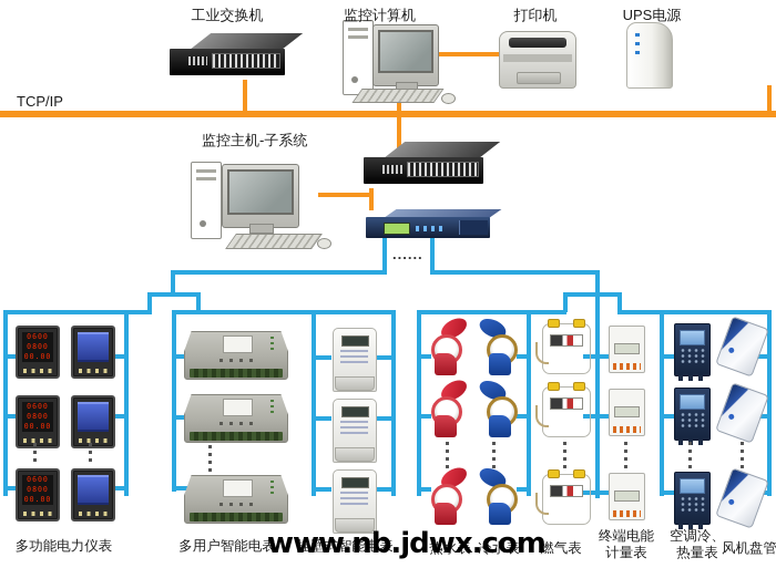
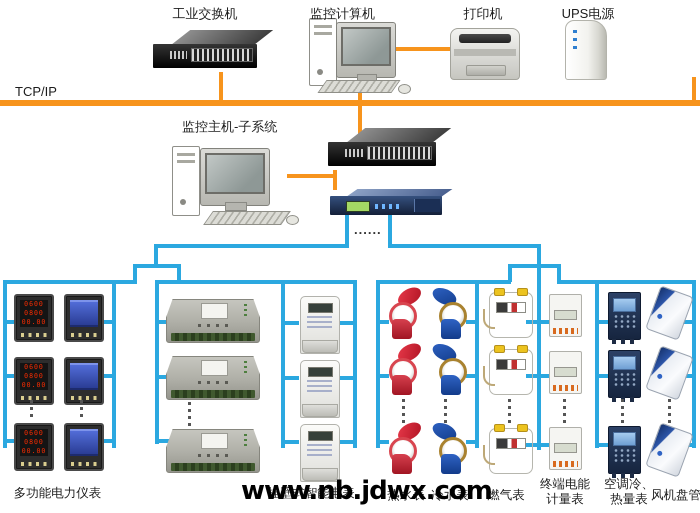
  工业交换机
  监控计算机
  打印机
  UPS电源
  TCP/IP
  监控主机-子系统
  ......
  0600
  0800
  00.00
  0600
  0800
  00.00
  0600
  0800
  00.00
  多功能电力仪表
- 多用户智能电表
  挂壁式智能电表
  热水表
  冷水表
  燃气表
  终端电能
  计量表
  空调冷、
  热量表
  风机盘管
  www.nb.jdwx.com
